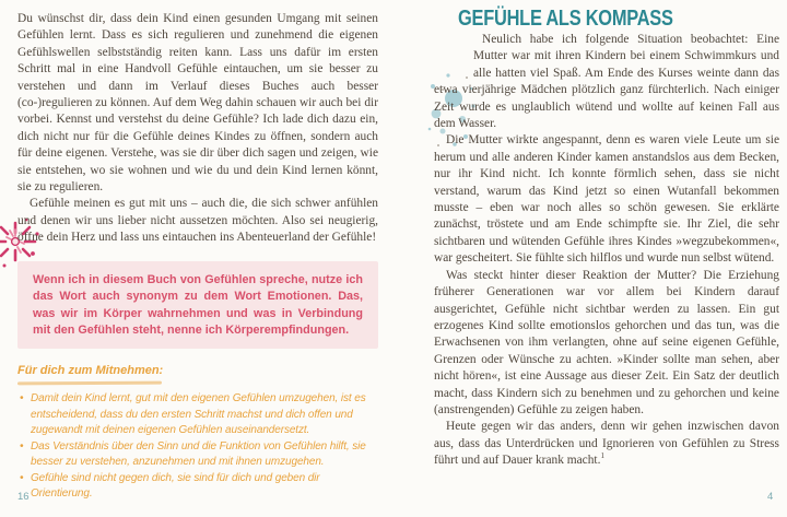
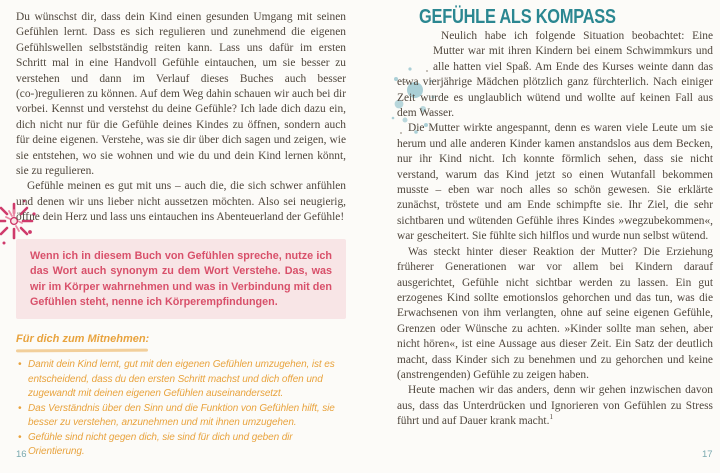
  Du wünschst dir, dass dein Kind einen gesunden Umgang mit seinen Gefühlen lernt. Dass es sich regulieren und zunehmend die eigenen Gefühlswellen selbstständig reiten kann. Lass uns dafür im ersten Schritt mal in eine Handvoll Gefühle eintauchen, um sie besser zu verstehen und dann im Verlauf dieses Buches auch besser (co-)regulieren zu können. Auf dem Weg dahin schauen wir auch bei dir vorbei. Kennst und verstehst du deine Gefühle? Ich lade dich dazu ein, dich nicht nur für die Gefühle deines Kindes zu öffnen, sondern auch für deine eigenen. Verstehe, was sie dir über dich sagen und zeigen, wie sie entstehen, wo sie wohnen und wie du und dein Kind lernen könnt, sie zu regulieren.
  Gefühle meinen es gut mit uns – auch die, die sich schwer anfühlen und denen wir uns lieber nicht aussetzen möchten. Also sei neugierig, öffne dein Herz und lass uns eintauchen ins Abenteuerland der Gefühle!
- Wenn ich in diesem Buch von Gefühlen spreche, nutze ich das Wort auch synonym zu dem Wort Emotionen. Das, was wir im Körper wahrnehmen und was in Verbindung mit den Gefühlen steht, nenne ich Körperempfindungen.
+ Wenn ich in diesem Buch von Gefühlen spreche, nutze ich das Wort auch synonym zu dem Wort Verstehe. Das, was wir im Körper wahrnehmen und was in Verbindung mit den Gefühlen steht, nenne ich Körperempfindungen.
  Für dich zum Mitnehmen:
  Damit dein Kind lernt, gut mit den eigenen Gefühlen umzugehen, ist es entscheidend, dass du den ersten Schritt machst und dich offen und zugewandt mit deinen eigenen Gefühlen auseinandersetzt.
  Das Verständnis über den Sinn und die Funktion von Gefühlen hilft, sie besser zu verstehen, anzunehmen und mit ihnen umzugehen.
  Gefühle sind nicht gegen dich, sie sind für dich und geben dir Orientierung.
  GEFÜHLE ALS KOMPASS
  Neulich habe ich folgende Situation beobachtet: Eine Mutter war mit ihren Kindern bei einem Schwimmkurs und alle hatten viel Spaß. Am Ende des Kurses weinte dann das etwa vierjährige Mädchen plötzlich ganz fürchterlich. Nach einiger Zeit wurde es unglaublich wütend und wollte auf keinen Fall aus dem Wasser.
  Die Mutter wirkte angespannt, denn es waren viele Leute um sie herum und alle anderen Kinder kamen anstandslos aus dem Becken, nur ihr Kind nicht. Ich konnte förmlich sehen, dass sie nicht verstand, warum das Kind jetzt so einen Wutanfall bekommen musste – eben war noch alles so schön gewesen. Sie erklärte zunächst, tröstete und am Ende schimpfte sie. Ihr Ziel, die sehr sichtbaren und wütenden Gefühle ihres Kindes »wegzubekommen«, war gescheitert. Sie fühlte sich hilflos und wurde nun selbst wütend.
- Was steckt hinter dieser Reaktion der Mutter? Die Erziehung früherer Generationen war vor allem bei Kindern darauf ausgerichtet, Gefühle nicht sichtbar werden zu lassen. Ein gut erzogenes Kind sollte emotionslos gehorchen und das tun, was die Erwachsenen von ihm verlangten, ohne auf seine eigenen Gefühle, Grenzen oder Wünsche zu achten. »Kinder sollte man sehen, aber nicht hören«, ist eine Aussage aus dieser Zeit. Ein Satz der deutlich macht, dass Kindern sich zu benehmen und zu gehorchen und keine (anstrengenden) Gefühle zu zeigen haben.
+ Was steckt hinter dieser Reaktion der Mutter? Die Erziehung früherer Generationen war vor allem bei Kindern darauf ausgerichtet, Gefühle nicht sichtbar werden zu lassen. Ein gut erzogenes Kind sollte emotionslos gehorchen und das tun, was die Erwachsenen von ihm verlangten, ohne auf seine eigenen Gefühle, Grenzen oder Wünsche zu achten. »Kinder sollte man sehen, aber nicht hören«, ist eine Aussage aus dieser Zeit. Ein Satz der deutlich macht, dass Kinder sich zu benehmen und zu gehorchen und keine (anstrengenden) Gefühle zu zeigen haben.
- Heute gegen wir das anders, denn wir gehen inzwischen davon aus, dass das Unterdrücken und Ignorieren von Gefühlen zu Stress führt und auf Dauer krank macht.1
+ Heute machen wir das anders, denn wir gehen inzwischen davon aus, dass das Unterdrücken und Ignorieren von Gefühlen zu Stress führt und auf Dauer krank macht.1
  16
- 4
+ 17
